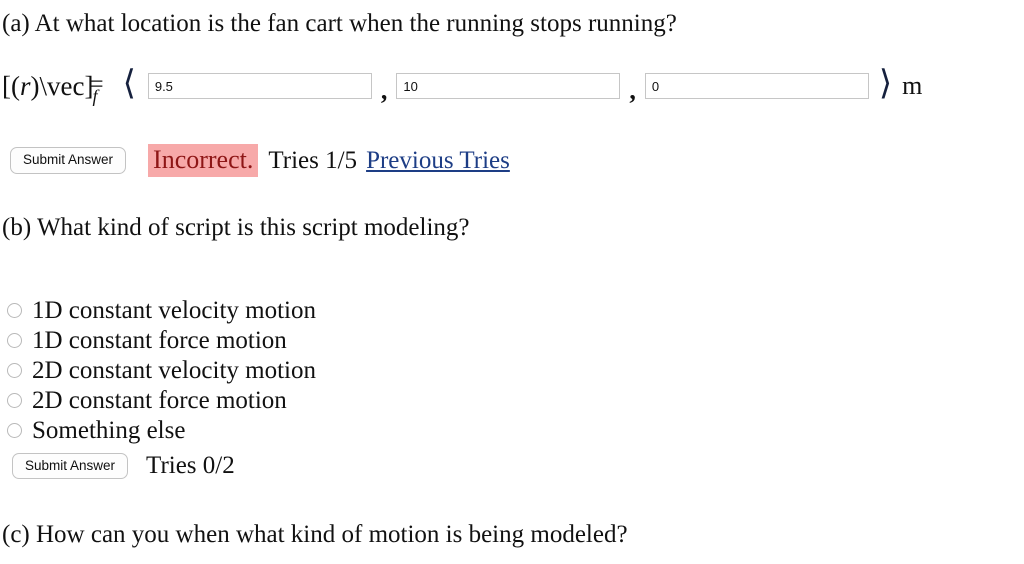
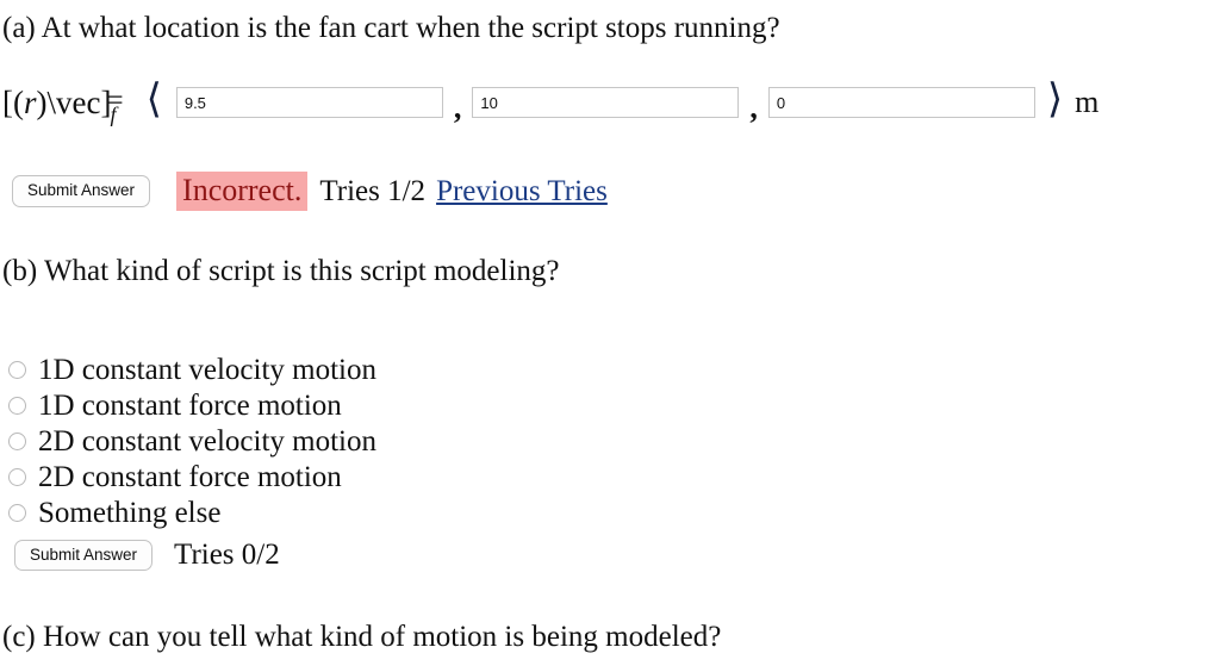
- (a) At what location is the fan cart when the running stops running?
+ (a) At what location is the fan cart when the script stops running?
  [(r)\vec]f=
  ⟨
  9.5
  ,
  10
  ,
  0
  ⟩
  m
  Submit Answer
  Incorrect.
- Tries 1/5
+ Tries 1/2
  Previous Tries
  (b) What kind of script is this script modeling?
  1D constant velocity motion
  1D constant force motion
  2D constant velocity motion
  2D constant force motion
  Something else
  Submit Answer
  Tries 0/2
- (c) How can you when what kind of motion is being modeled?
+ (c) How can you tell what kind of motion is being modeled?
